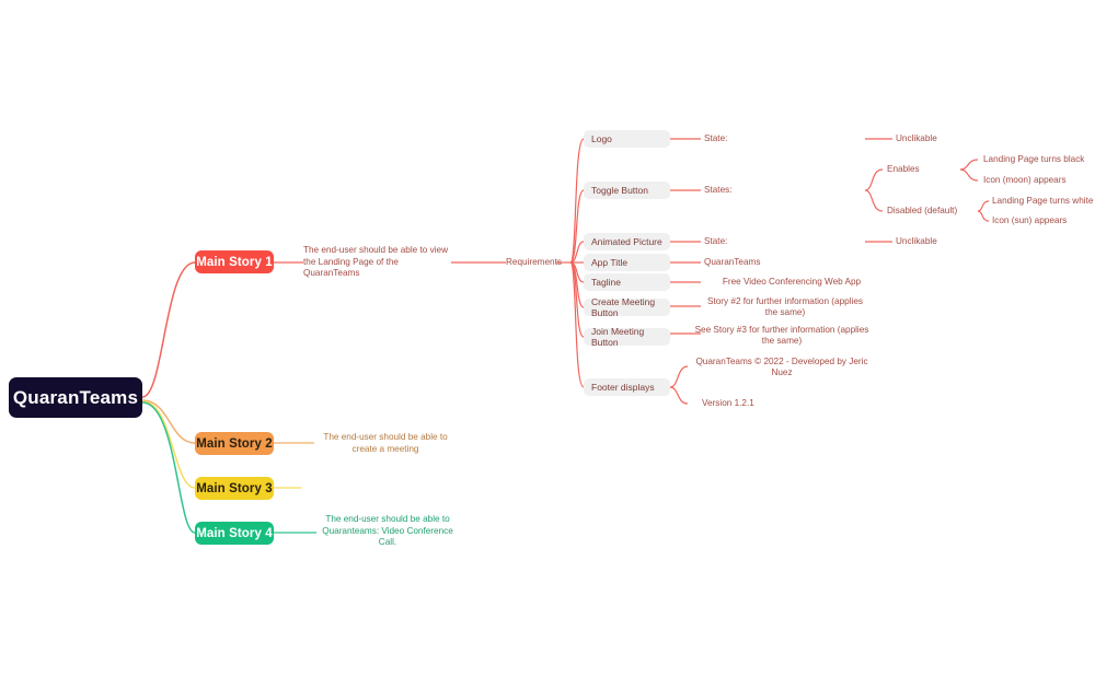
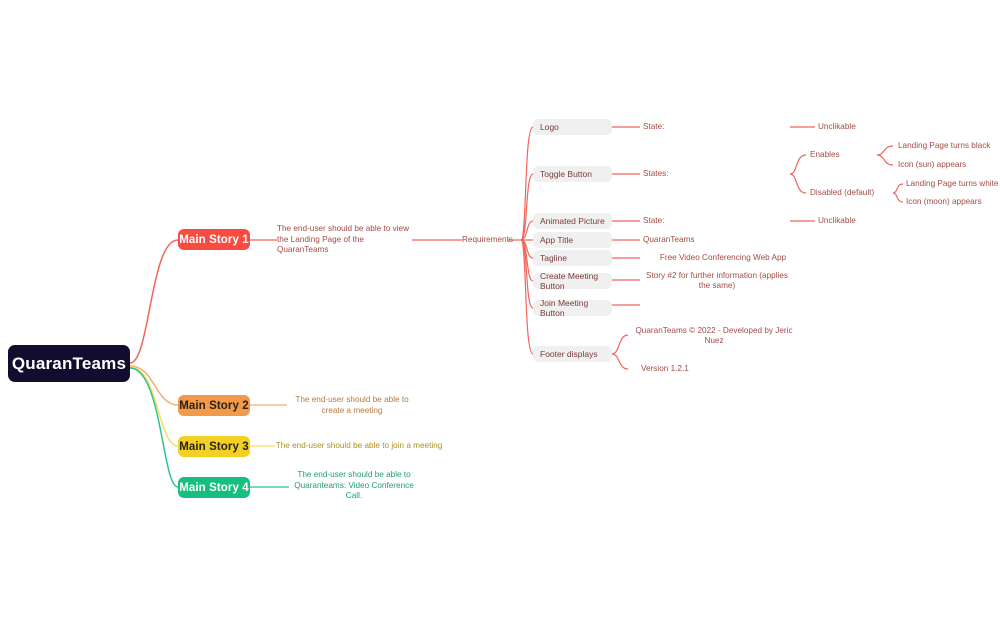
  QuaranTeams
  Main Story 1
  The end-user should be able to view the Landing Page of the QuaranTeams
  Main Story 2
  The end-user should be able to create a meeting
  Main Story 3
+ The end-user should be able to join a meeting
  Main Story 4
  The end-user should be able to Quaranteams: Video Conference Call.
  Requirements
  Logo
  Toggle Button
  Animated Picture
  App Title
  Tagline
  Create Meeting Button
  Join Meeting Button
  Footer displays
  State:
  States:
  State:
  QuaranTeams
  Free Video Conferencing Web App
  Story #2 for further information (applies the same)
- See Story #3 for further information (applies the same)
  QuaranTeams © 2022 - Developed by Jeric Nuez
  Version 1.2.1
  Unclikable
  Unclikable
  Enables
  Landing Page turns black
- Icon (moon) appears
+ Icon (sun) appears
  Disabled (default)
  Landing Page turns white
- Icon (sun) appears
+ Icon (moon) appears
